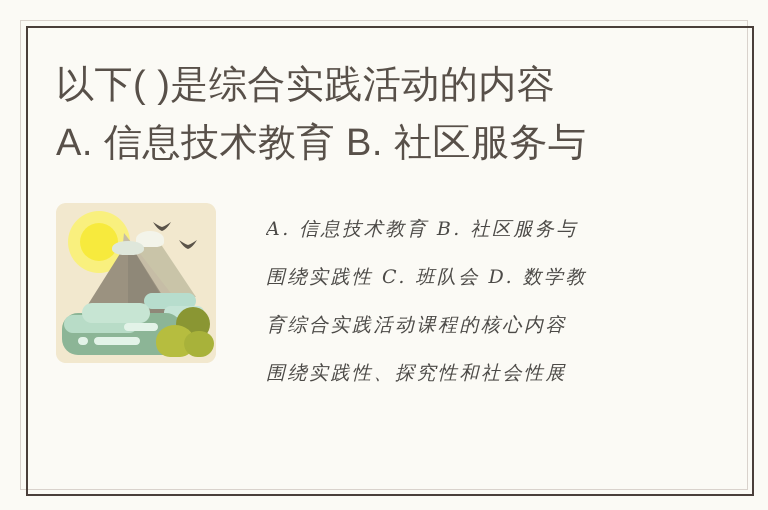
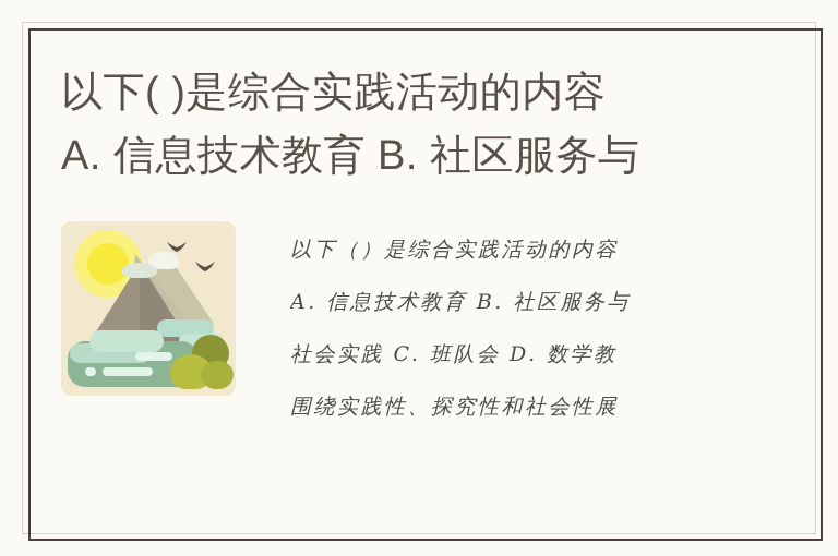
  以下( )是综合实践活动的内容
  A. 信息技术教育 B. 社区服务与
+ 以下（）是综合实践活动的内容
  A. 信息技术教育 B. 社区服务与
- 围绕实践性 C. 班队会 D. 数学教
+ 社会实践 C. 班队会 D. 数学教
- 育综合实践活动课程的核心内容
  围绕实践性、探究性和社会性展
